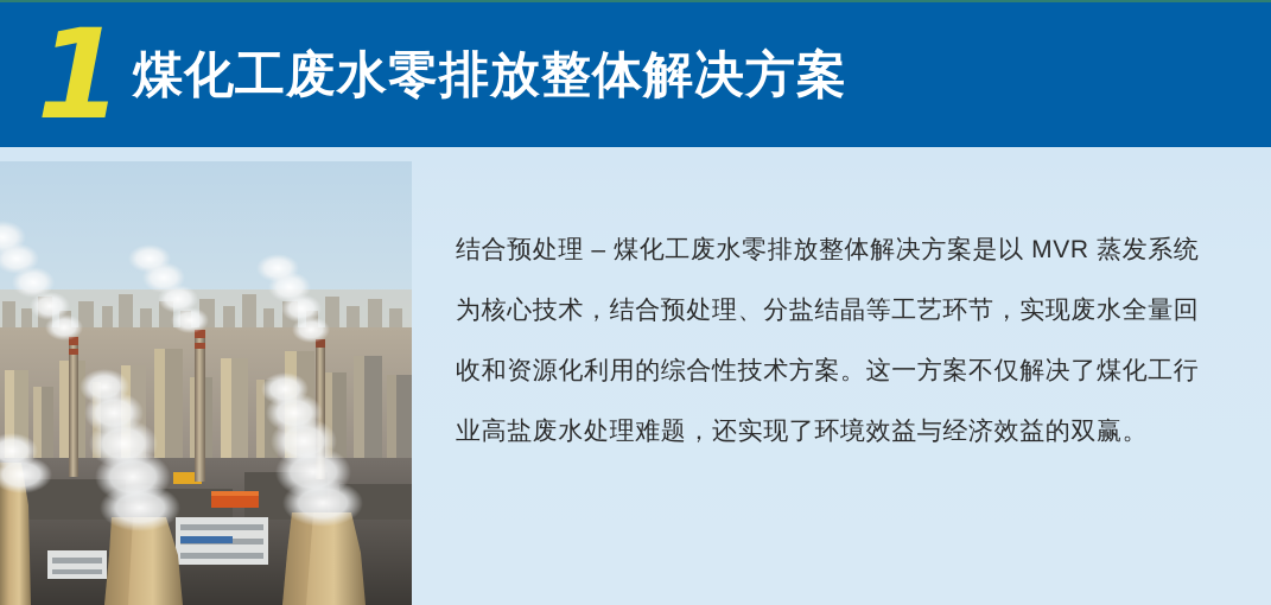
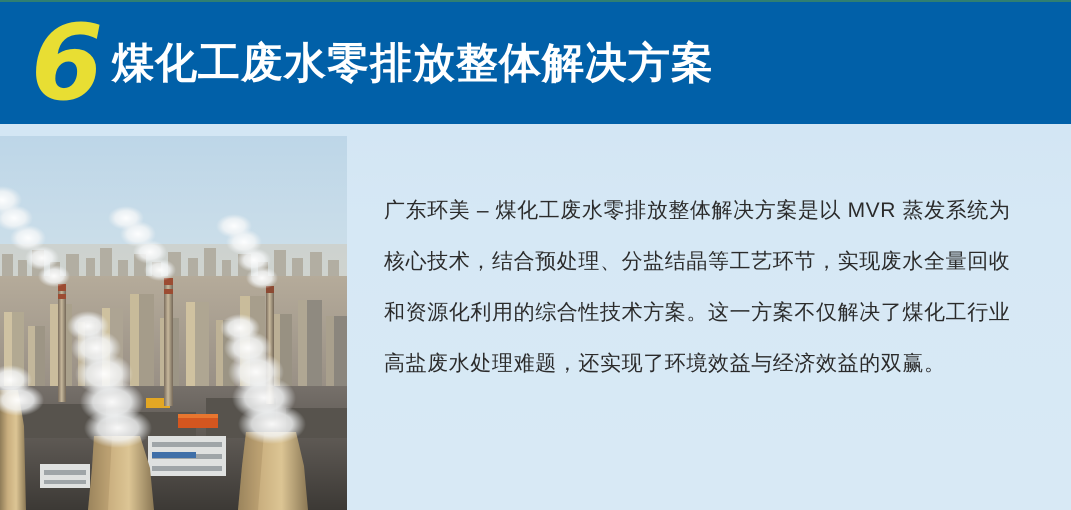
- 1
+ 6
  煤化工废水零排放整体解决方案
- 结合预处理 – 煤化工废水零排放整体解决方案是以 MVR 蒸发系统为核心技术，结合预处理、分盐结晶等工艺环节，实现废水全量回收和资源化利用的综合性技术方案。这一方案不仅解决了煤化工行业高盐废水处理难题，还实现了环境效益与经济效益的双赢。
+ 广东环美 – 煤化工废水零排放整体解决方案是以 MVR 蒸发系统为核心技术，结合预处理、分盐结晶等工艺环节，实现废水全量回收和资源化利用的综合性技术方案。这一方案不仅解决了煤化工行业高盐废水处理难题，还实现了环境效益与经济效益的双赢。
